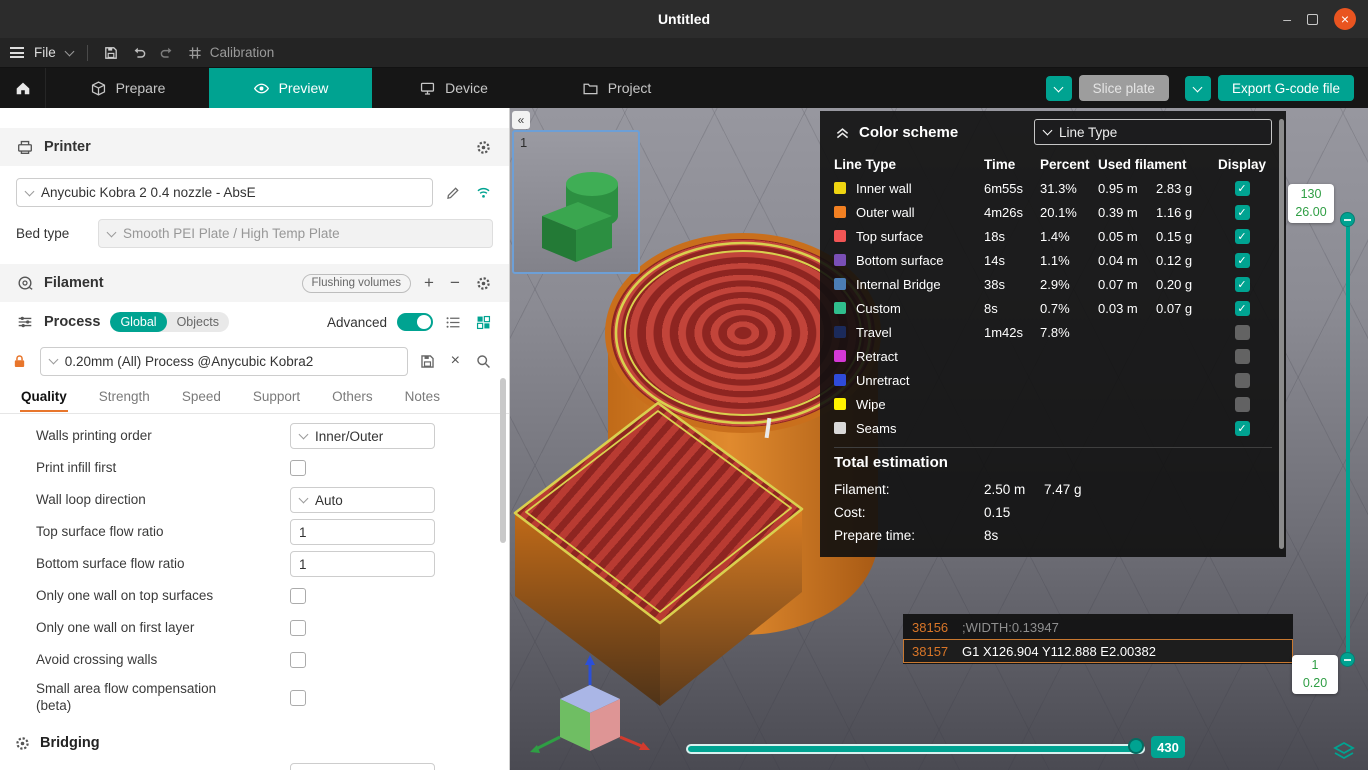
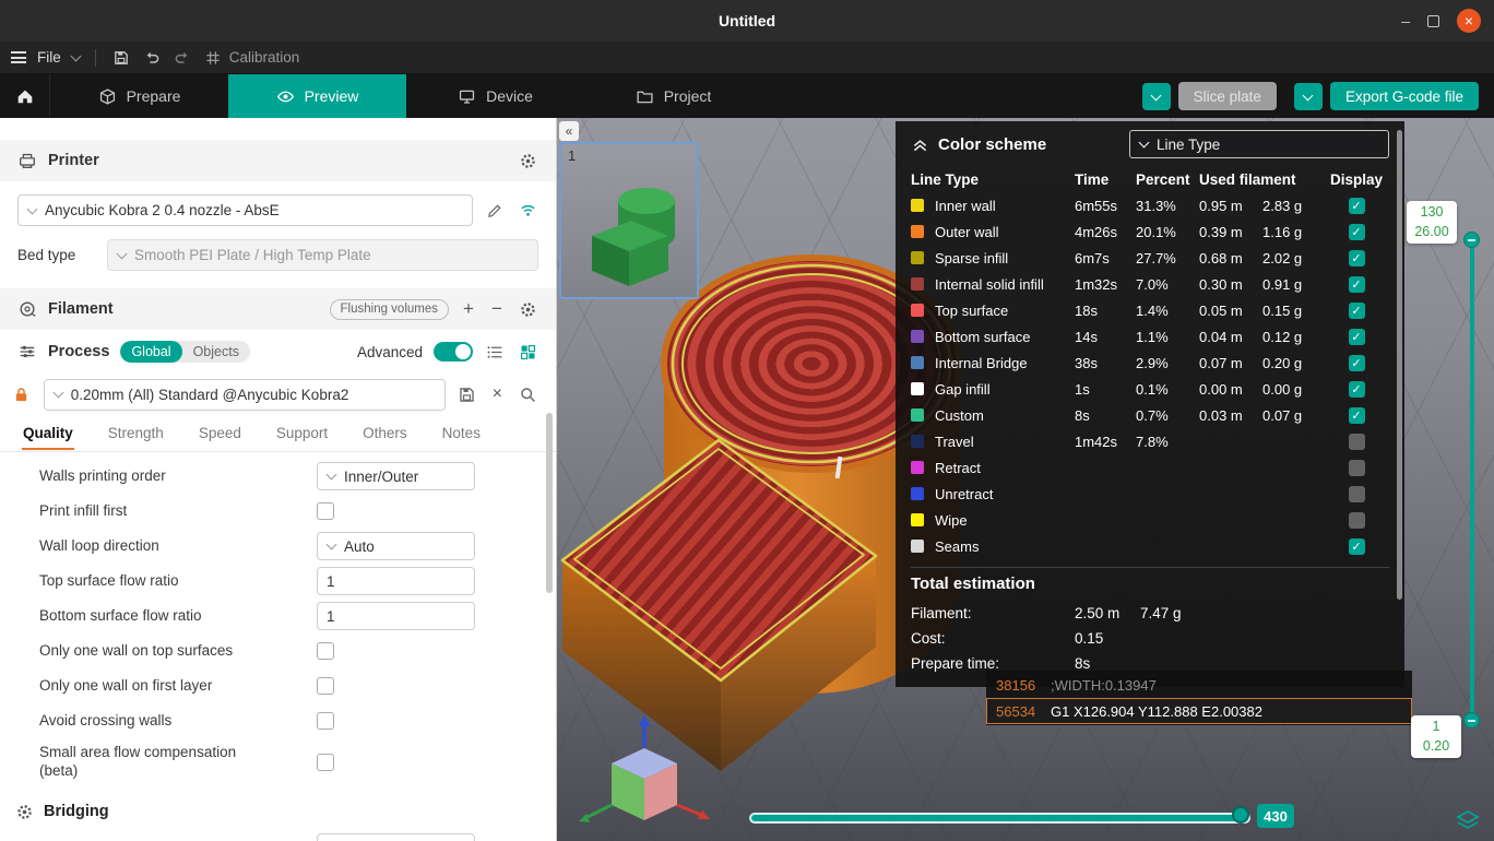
  Untitled
  –
  ×
  File
  Calibration
  Prepare
  Preview
  Device
  Project
  Slice plate
  Export G-code file
  Printer
  Anycubic Kobra 2 0.4 nozzle - AbsE
  Bed type
  Smooth PEI Plate / High Temp Plate
  Filament
  Flushing volumes
  +
  −
  Process
  Global
  Objects
  Advanced
- 0.20mm (All) Process @Anycubic Kobra2
+ 0.20mm (All) Standard @Anycubic Kobra2
  ×
  Quality
  Strength
  Speed
  Support
  Others
  Notes
  Walls printing order
  Inner/Outer
  Print infill first
  Wall loop direction
  Auto
  Top surface flow ratio
  1
  Bottom surface flow ratio
  1
  Only one wall on top surfaces
  Only one wall on first layer
  Avoid crossing walls
  Small area flow compensation (beta)
  Bridging
  «
  1
  Color scheme
  Line Type
  Line Type
  Time
  Percent
  Used filament
  Display
  Inner wall
  6m55s
  31.3%
  0.95 m
  2.83 g
  Outer wall
  4m26s
  20.1%
  0.39 m
  1.16 g
+ Sparse infill
+ 6m7s
+ 27.7%
+ 0.68 m
+ 2.02 g
+ Internal solid infill
+ 1m32s
+ 7.0%
+ 0.30 m
+ 0.91 g
  Top surface
  18s
  1.4%
  0.05 m
  0.15 g
  Bottom surface
  14s
  1.1%
  0.04 m
  0.12 g
  Internal Bridge
  38s
  2.9%
  0.07 m
  0.20 g
+ Gap infill
+ 1s
+ 0.1%
+ 0.00 m
+ 0.00 g
  Custom
  8s
  0.7%
  0.03 m
  0.07 g
  Travel
  1m42s
  7.8%
  Retract
  Unretract
  Wipe
  Seams
  Total estimation
  Filament:
  2.50 m
  7.47 g
  Cost:
  0.15
  Prepare time:
  8s
  38156
  ;WIDTH:0.13947
- 38157
+ 56534
  G1 X126.904 Y112.888 E2.00382
  130
  26.00
  1
  0.20
  430
